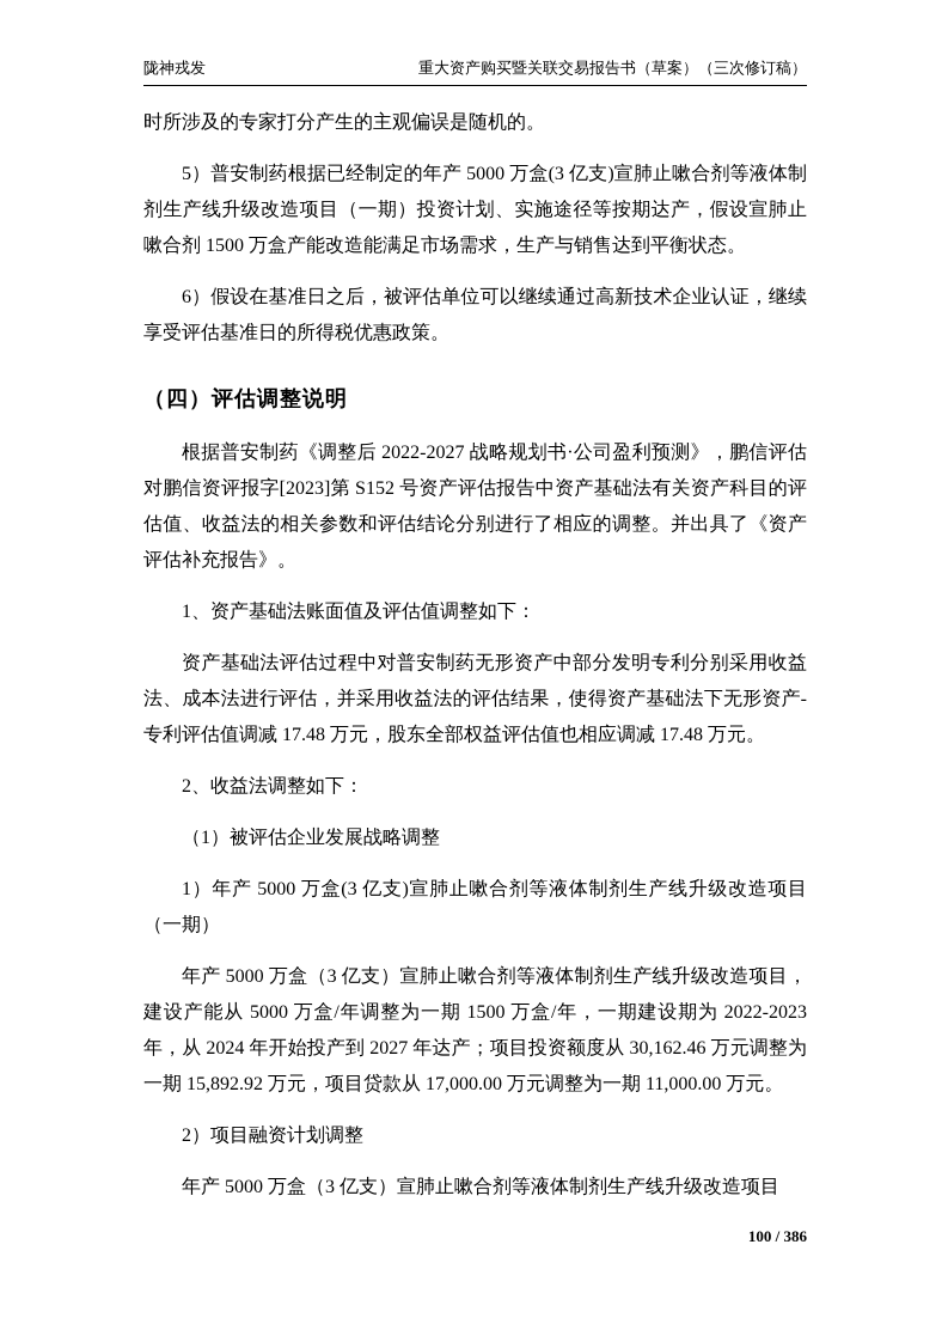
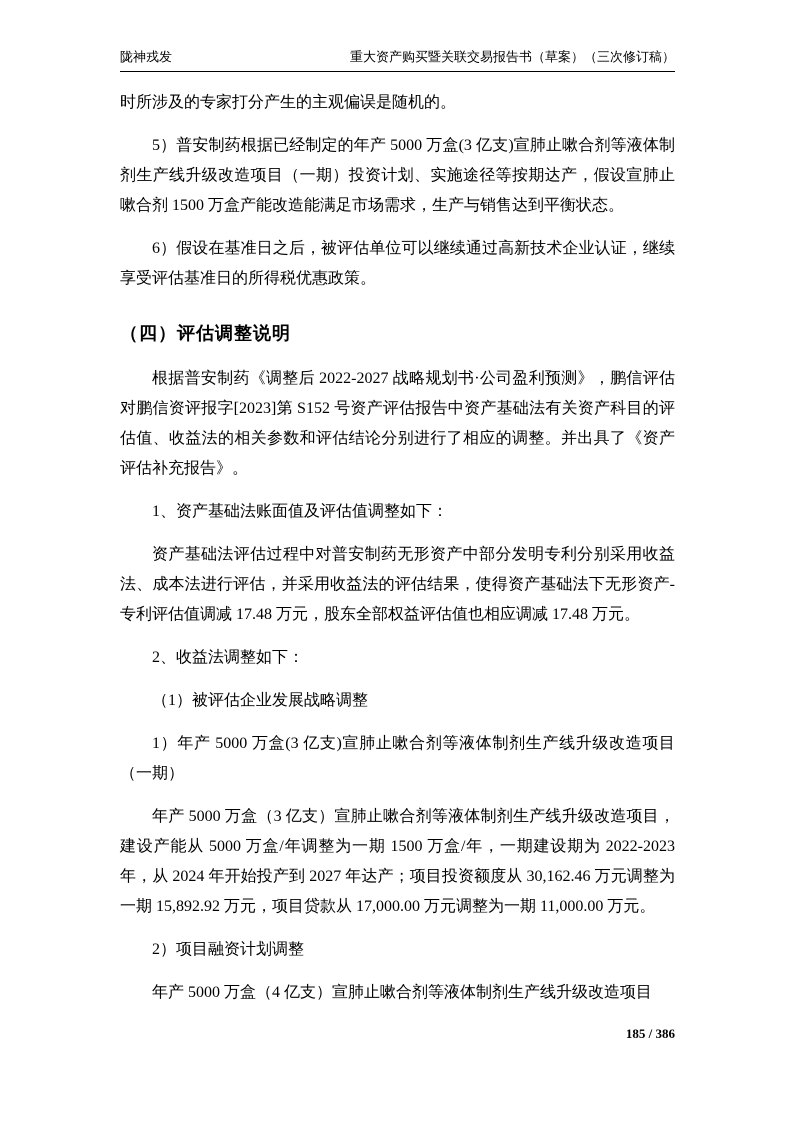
  陇神戎发
  重大资产购买暨关联交易报告书（草案）（三次修订稿）
  时所涉及的专家打分产生的主观偏误是随机的。
  5）普安制药根据已经制定的年产 5000 万盒(3 亿支)宣肺止嗽合剂等液体制剂生产线升级改造项目（一期）投资计划、实施途径等按期达产，假设宣肺止嗽合剂 1500 万盒产能改造能满足市场需求，生产与销售达到平衡状态。
  6）假设在基准日之后，被评估单位可以继续通过高新技术企业认证，继续享受评估基准日的所得税优惠政策。
  （四）评估调整说明
  根据普安制药《调整后 2022-2027 战略规划书·公司盈利预测》，鹏信评估对鹏信资评报字[2023]第 S152 号资产评估报告中资产基础法有关资产科目的评估值、收益法的相关参数和评估结论分别进行了相应的调整。并出具了《资产评估补充报告》。
  1、资产基础法账面值及评估值调整如下：
  资产基础法评估过程中对普安制药无形资产中部分发明专利分别采用收益法、成本法进行评估，并采用收益法的评估结果，使得资产基础法下无形资产-专利评估值调减 17.48 万元，股东全部权益评估值也相应调减 17.48 万元。
  2、收益法调整如下：
  （1）被评估企业发展战略调整
  1）年产 5000 万盒(3 亿支)宣肺止嗽合剂等液体制剂生产线升级改造项目（一期）
  年产 5000 万盒（3 亿支）宣肺止嗽合剂等液体制剂生产线升级改造项目，建设产能从 5000 万盒/年调整为一期 1500 万盒/年，一期建设期为 2022-2023 年，从 2024 年开始投产到 2027 年达产；项目投资额度从 30,162.46 万元调整为一期 15,892.92 万元，项目贷款从 17,000.00 万元调整为一期 11,000.00 万元。
  2）项目融资计划调整
- 年产 5000 万盒（3 亿支）宣肺止嗽合剂等液体制剂生产线升级改造项目
+ 年产 5000 万盒（4 亿支）宣肺止嗽合剂等液体制剂生产线升级改造项目
- 100 / 386
+ 185 / 386
